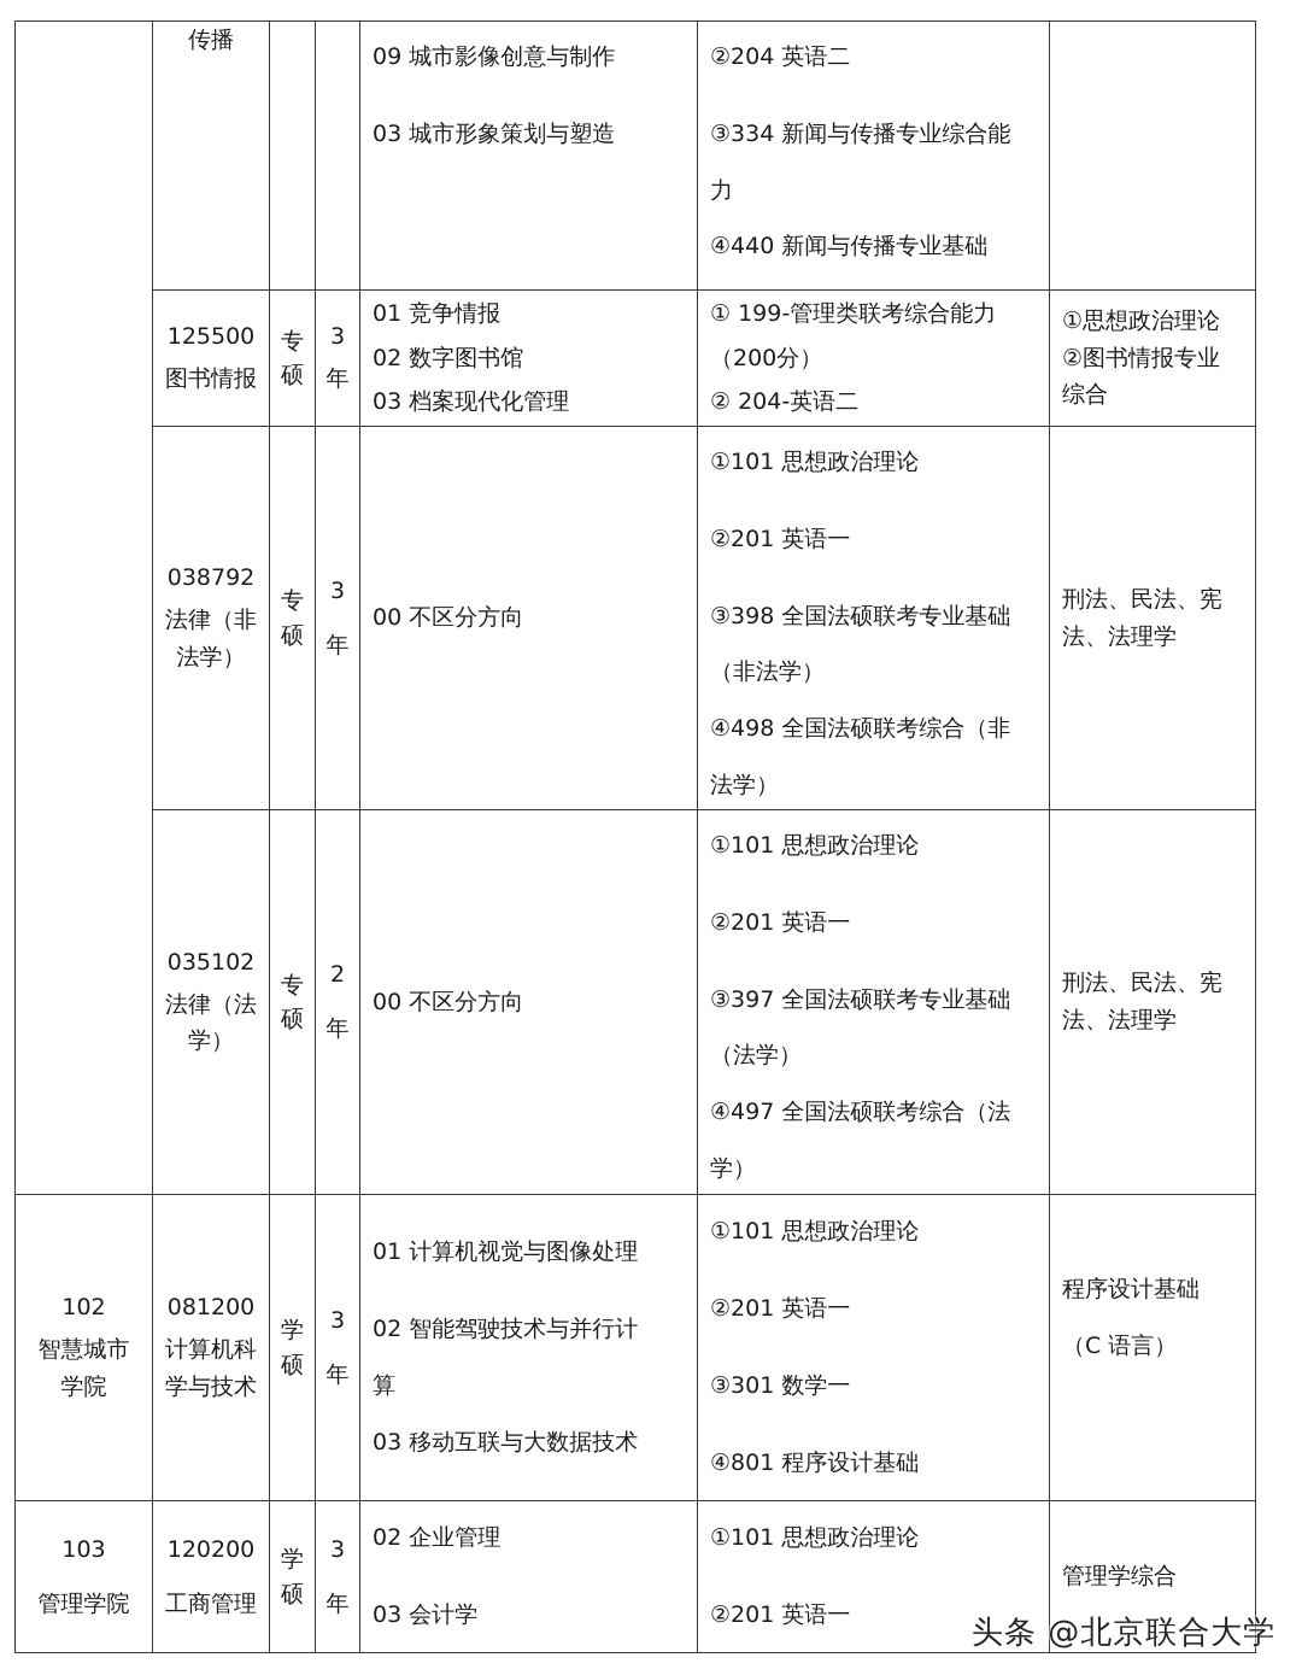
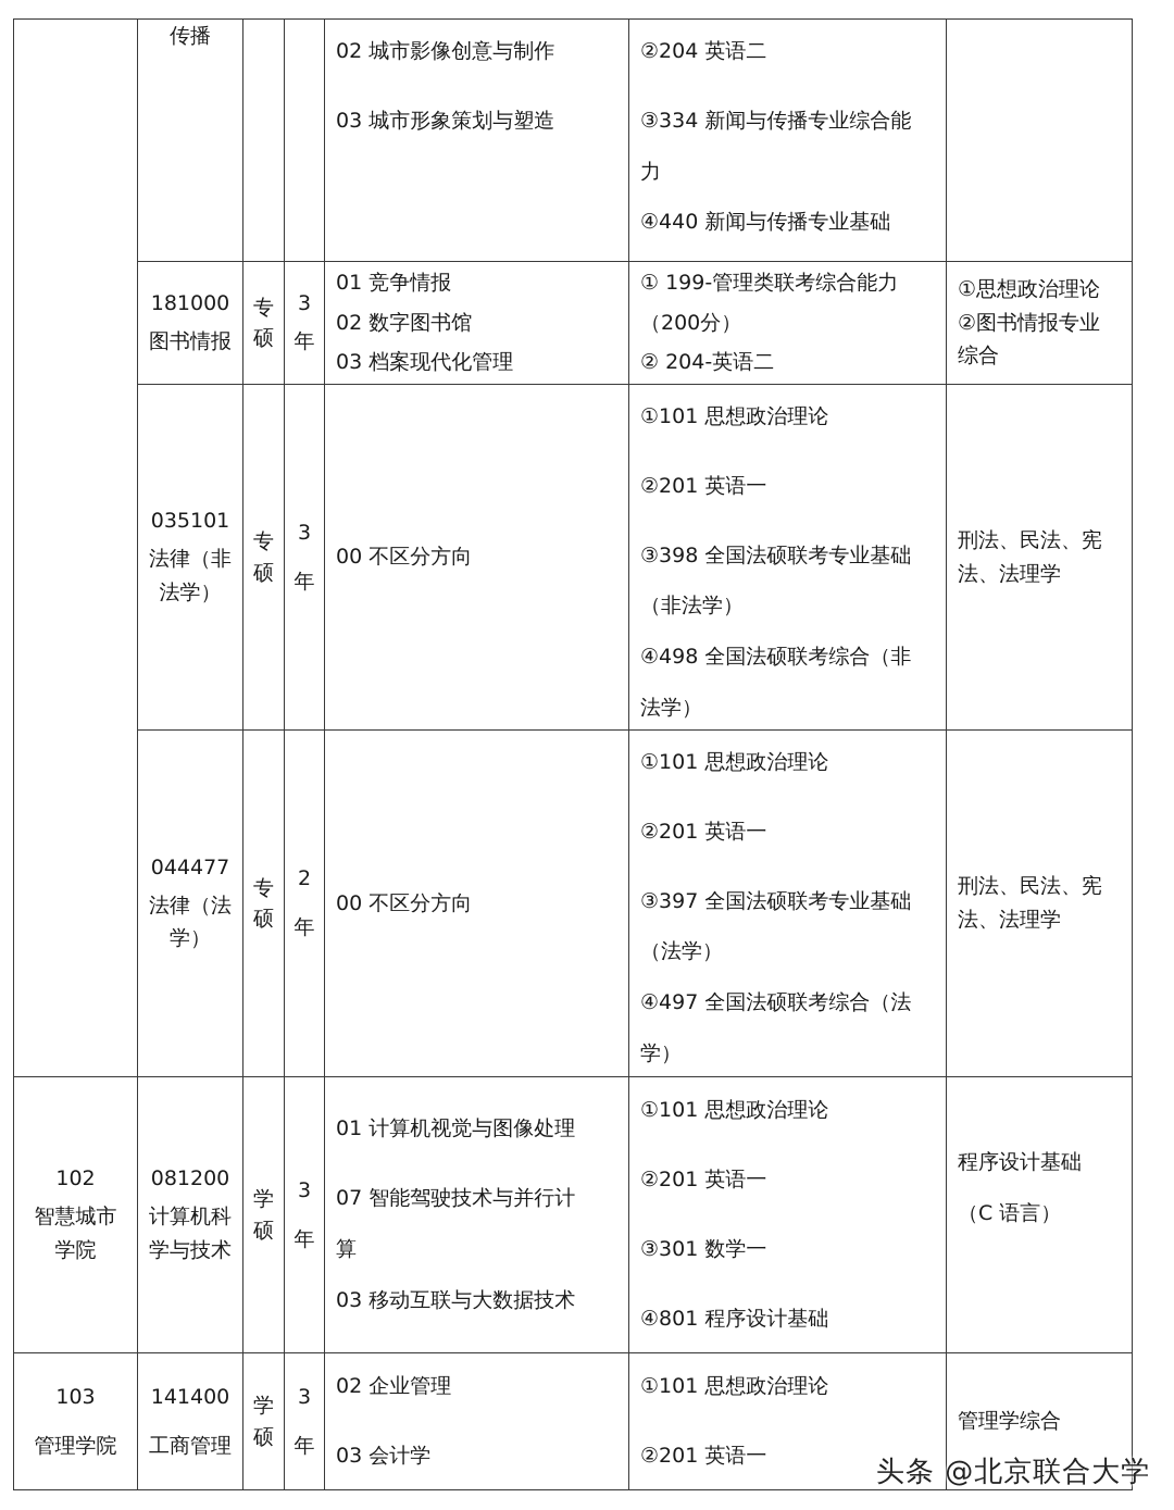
- 	传播			09 城市影像创意与制作 03 城市形象策划与塑造	②204 英语二 ③334 新闻与传播专业综合能 力 ④440 新闻与传播专业基础
+ 	传播			02 城市影像创意与制作 03 城市形象策划与塑造	②204 英语二 ③334 新闻与传播专业综合能 力 ④440 新闻与传播专业基础
- 125500 图书情报	专硕	3 年	01 竞争情报 02 数字图书馆 03 档案现代化管理	① 199-管理类联考综合能力 （200分） ② 204-英语二	①思想政治理论 ②图书情报专业 综合
+ 181000 图书情报	专硕	3 年	01 竞争情报 02 数字图书馆 03 档案现代化管理	① 199-管理类联考综合能力 （200分） ② 204-英语二	①思想政治理论 ②图书情报专业 综合
- 038792 法律（非 法学）	专硕	3 年	00 不区分方向	①101 思想政治理论 ②201 英语一 ③398 全国法硕联考专业基础 （非法学） ④498 全国法硕联考综合（非 法学）	刑法、民法、宪 法、法理学
+ 035101 法律（非 法学）	专硕	3 年	00 不区分方向	①101 思想政治理论 ②201 英语一 ③398 全国法硕联考专业基础 （非法学） ④498 全国法硕联考综合（非 法学）	刑法、民法、宪 法、法理学
- 035102 法律（法 学）	专硕	2 年	00 不区分方向	①101 思想政治理论 ②201 英语一 ③397 全国法硕联考专业基础 （法学） ④497 全国法硕联考综合（法 学）	刑法、民法、宪 法、法理学
+ 044477 法律（法 学）	专硕	2 年	00 不区分方向	①101 思想政治理论 ②201 英语一 ③397 全国法硕联考专业基础 （法学） ④497 全国法硕联考综合（法 学）	刑法、民法、宪 法、法理学
- 102 智慧城市 学院	081200 计算机科 学与技术	学硕	3 年	01 计算机视觉与图像处理 02 智能驾驶技术与并行计 算 03 移动互联与大数据技术	①101 思想政治理论 ②201 英语一 ③301 数学一 ④801 程序设计基础	程序设计基础 （C 语言）
+ 102 智慧城市 学院	081200 计算机科 学与技术	学硕	3 年	01 计算机视觉与图像处理 07 智能驾驶技术与并行计 算 03 移动互联与大数据技术	①101 思想政治理论 ②201 英语一 ③301 数学一 ④801 程序设计基础	程序设计基础 （C 语言）
- 103 管理学院	120200 工商管理	学硕	3 年	02 企业管理 03 会计学	①101 思想政治理论 ②201 英语一	管理学综合
+ 103 管理学院	141400 工商管理	学硕	3 年	02 企业管理 03 会计学	①101 思想政治理论 ②201 英语一	管理学综合
  头条 @北京联合大学
